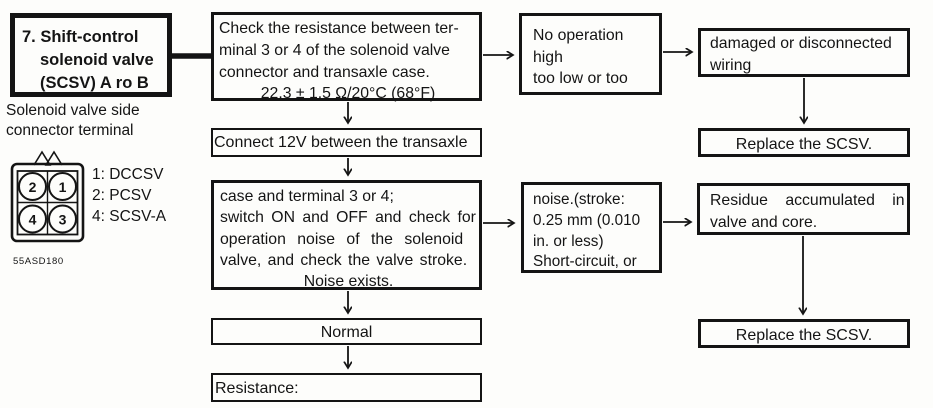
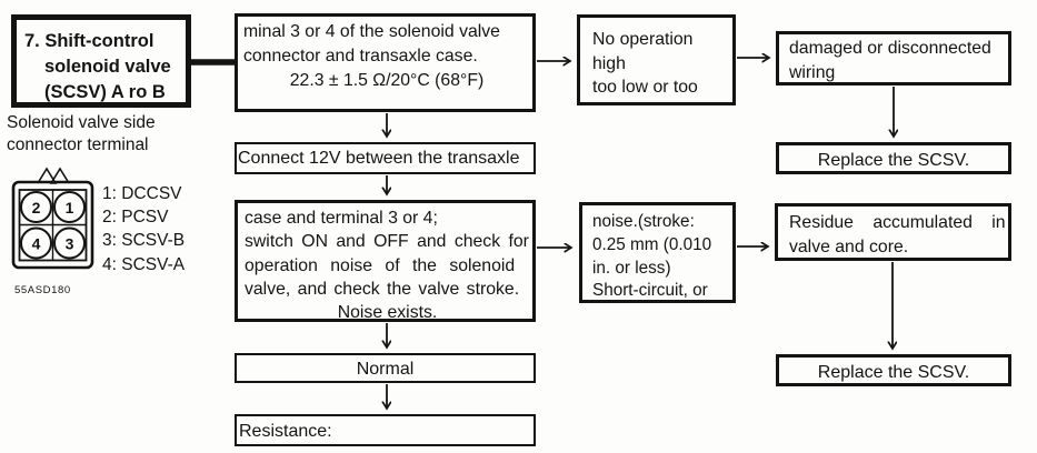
  2
  1
  4
  3
  7. Shift-control
  solenoid valve
  (SCSV) A ro B
  Solenoid valve side
  connector terminal
  1: DCCSV
  2: PCSV
+ 3: SCSV-B
  4: SCSV-A
  55ASD180
- Check the resistance between ter-
  minal 3 or 4 of the solenoid valve
  connector and transaxle case.
  22.3 ± 1.5 Ω/20°C (68°F)
  Connect 12V between the transaxle
  case and terminal 3 or 4;
  switch ON and OFF and check for
  operation noise of the solenoid
  valve, and check the valve stroke.
  Noise exists.
  Normal
  Resistance:
  No operation
  high
  too low or too
  noise.(stroke:
  0.25 mm (0.010
  in. or less)
  Short-circuit, or
  damaged or disconnected
  wiring
  Replace the SCSV.
  Residue accumulated in
  valve and core.
  Replace the SCSV.
